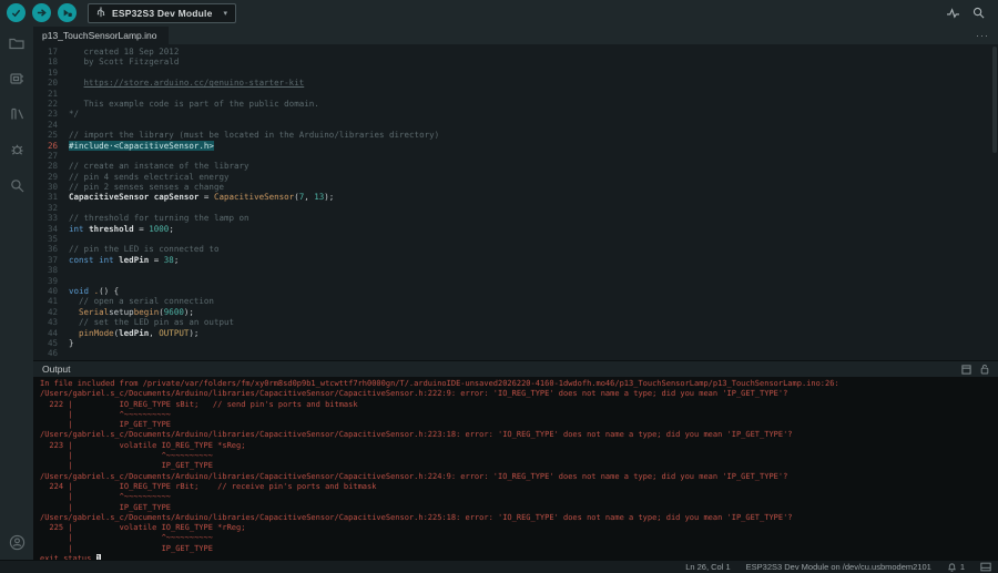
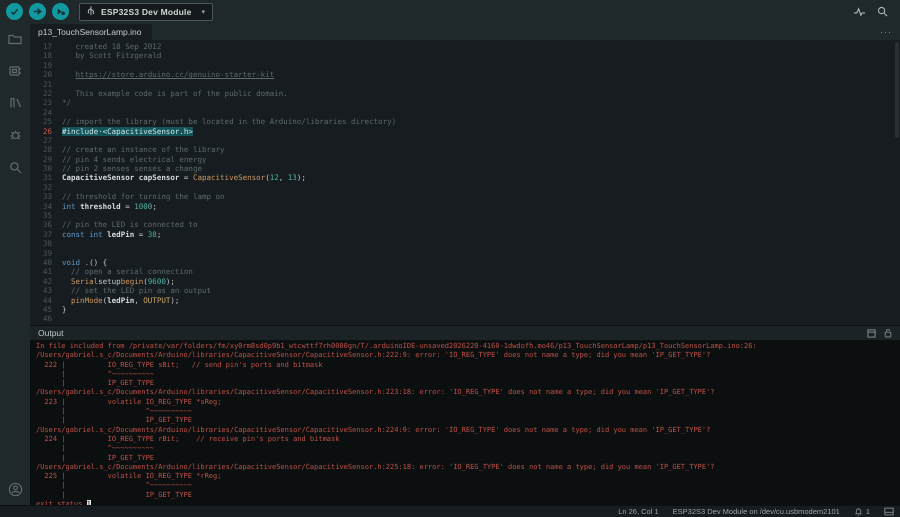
  ESP32S3 Dev Module
  p13_TouchSensorLamp.ino
  ···
  17
  created 18 Sep 2012
  18
  by Scott Fitzgerald
  19
  20
  https://store.arduino.cc/genuino-starter-kit
  21
  22
  This example code is part of the public domain.
  23
  */
  24
  25
  // import the library (must be located in the Arduino/libraries directory)
  26
  #include·<CapacitiveSensor.h>
  27
  28
  // create an instance of the library
  29
  // pin 4 sends electrical energy
  30
  // pin 2 senses senses a change
  31
- CapacitiveSensor capSensor = CapacitiveSensor(7, 13);
+ CapacitiveSensor capSensor = CapacitiveSensor(12, 13);
  32
  33
  // threshold for turning the lamp on
  34
  int threshold = 1000;
  35
  36
  // pin the LED is connected to
  37
  const int ledPin = 38;
  38
  39
  40
  void .() {
  41
  // open a serial connection
  42
  Serialsetupbegin(9600);
  43
  // set the LED pin as an output
  44
  pinMode(ledPin, OUTPUT);
  45
  }
  46
  Output
  In file included from /private/var/folders/fm/xy0rm8sd0p9b1_wtcwttf7rh0000gn/T/.arduinoIDE-unsaved2026220-4160-1dwdofh.mo46/p13_TouchSensorLamp/p13_TouchSensorLamp.ino:26:
  /Users/gabriel.s_c/Documents/Arduino/libraries/CapacitiveSensor/CapacitiveSensor.h:222:9: error: 'IO_REG_TYPE' does not name a type; did you mean 'IP_GET_TYPE'?
  222 | IO_REG_TYPE sBit; // send pin's ports and bitmask
  | ^~~~~~~~~~~
  | IP_GET_TYPE
  /Users/gabriel.s_c/Documents/Arduino/libraries/CapacitiveSensor/CapacitiveSensor.h:223:18: error: 'IO_REG_TYPE' does not name a type; did you mean 'IP_GET_TYPE'?
  223 | volatile IO_REG_TYPE *sReg;
  | ^~~~~~~~~~~
  | IP_GET_TYPE
  /Users/gabriel.s_c/Documents/Arduino/libraries/CapacitiveSensor/CapacitiveSensor.h:224:9: error: 'IO_REG_TYPE' does not name a type; did you mean 'IP_GET_TYPE'?
  224 | IO_REG_TYPE rBit; // receive pin's ports and bitmask
  | ^~~~~~~~~~~
  | IP_GET_TYPE
  /Users/gabriel.s_c/Documents/Arduino/libraries/CapacitiveSensor/CapacitiveSensor.h:225:18: error: 'IO_REG_TYPE' does not name a type; did you mean 'IP_GET_TYPE'?
  225 | volatile IO_REG_TYPE *rReg;
  | ^~~~~~~~~~~
  | IP_GET_TYPE
  exit status 1
  Ln 26, Col 1
  ESP32S3 Dev Module on /dev/cu.usbmodem2101
  1
